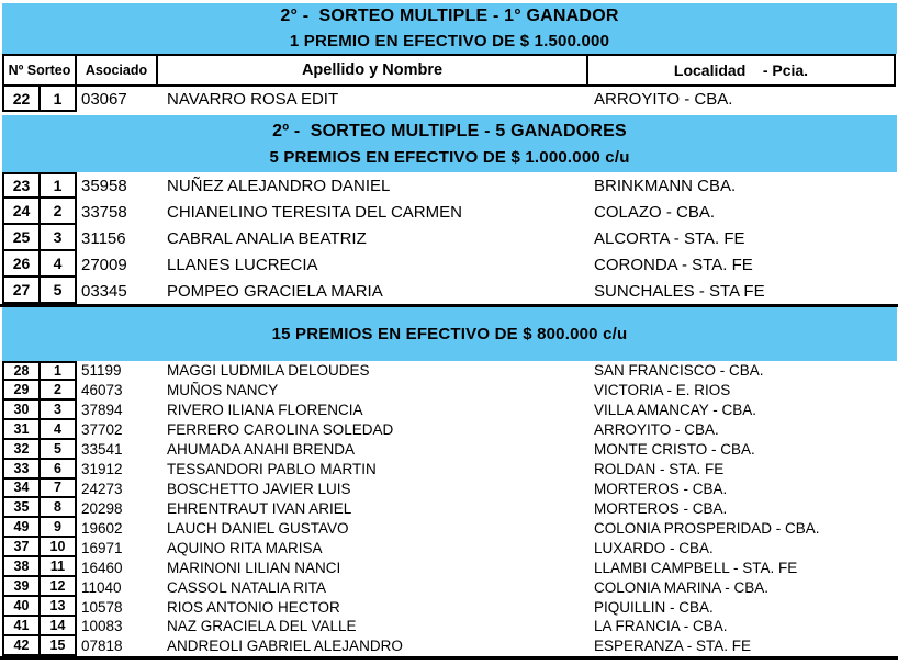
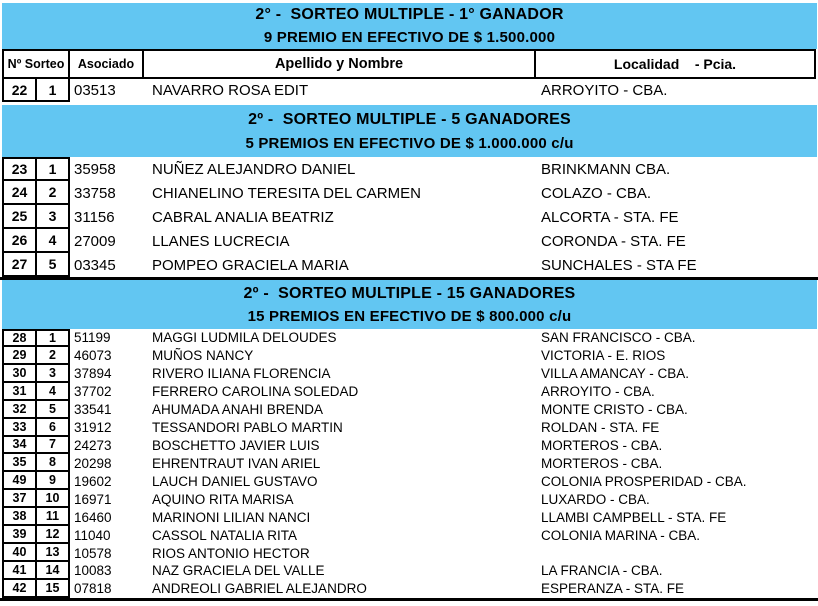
  2° - SORTEO MULTIPLE - 1° GANADOR
- 1 PREMIO EN EFECTIVO DE $ 1.500.000
+ 9 PREMIO EN EFECTIVO DE $ 1.500.000
  Nº Sorteo
  Asociado
  Apellido y Nombre
  Localidad - Pcia.
  22
  1
- 03067
+ 03513
  NAVARRO ROSA EDIT
  ARROYITO - CBA.
  2º - SORTEO MULTIPLE - 5 GANADORES
  5 PREMIOS EN EFECTIVO DE $ 1.000.000 c/u
  23
  1
  35958
  NUÑEZ ALEJANDRO DANIEL
  BRINKMANN CBA.
  24
  2
  33758
  CHIANELINO TERESITA DEL CARMEN
  COLAZO - CBA.
  25
  3
  31156
  CABRAL ANALIA BEATRIZ
  ALCORTA - STA. FE
  26
  4
  27009
  LLANES LUCRECIA
  CORONDA - STA. FE
  27
  5
  03345
  POMPEO GRACIELA MARIA
  SUNCHALES - STA FE
+ 2º - SORTEO MULTIPLE - 15 GANADORES
  15 PREMIOS EN EFECTIVO DE $ 800.000 c/u
  28
  1
  51199
  MAGGI LUDMILA DELOUDES
  SAN FRANCISCO - CBA.
  29
  2
  46073
  MUÑOS NANCY
  VICTORIA - E. RIOS
  30
  3
  37894
  RIVERO ILIANA FLORENCIA
  VILLA AMANCAY - CBA.
  31
  4
  37702
  FERRERO CAROLINA SOLEDAD
  ARROYITO - CBA.
  32
  5
  33541
  AHUMADA ANAHI BRENDA
  MONTE CRISTO - CBA.
  33
  6
  31912
  TESSANDORI PABLO MARTIN
  ROLDAN - STA. FE
  34
  7
  24273
  BOSCHETTO JAVIER LUIS
  MORTEROS - CBA.
  35
  8
  20298
  EHRENTRAUT IVAN ARIEL
  MORTEROS - CBA.
  49
  9
  19602
  LAUCH DANIEL GUSTAVO
  COLONIA PROSPERIDAD - CBA.
  37
  10
  16971
  AQUINO RITA MARISA
  LUXARDO - CBA.
  38
  11
  16460
  MARINONI LILIAN NANCI
  LLAMBI CAMPBELL - STA. FE
  39
  12
  11040
  CASSOL NATALIA RITA
  COLONIA MARINA - CBA.
  40
  13
  10578
  RIOS ANTONIO HECTOR
- PIQUILLIN - CBA.
  41
  14
  10083
  NAZ GRACIELA DEL VALLE
  LA FRANCIA - CBA.
  42
  15
  07818
  ANDREOLI GABRIEL ALEJANDRO
  ESPERANZA - STA. FE
